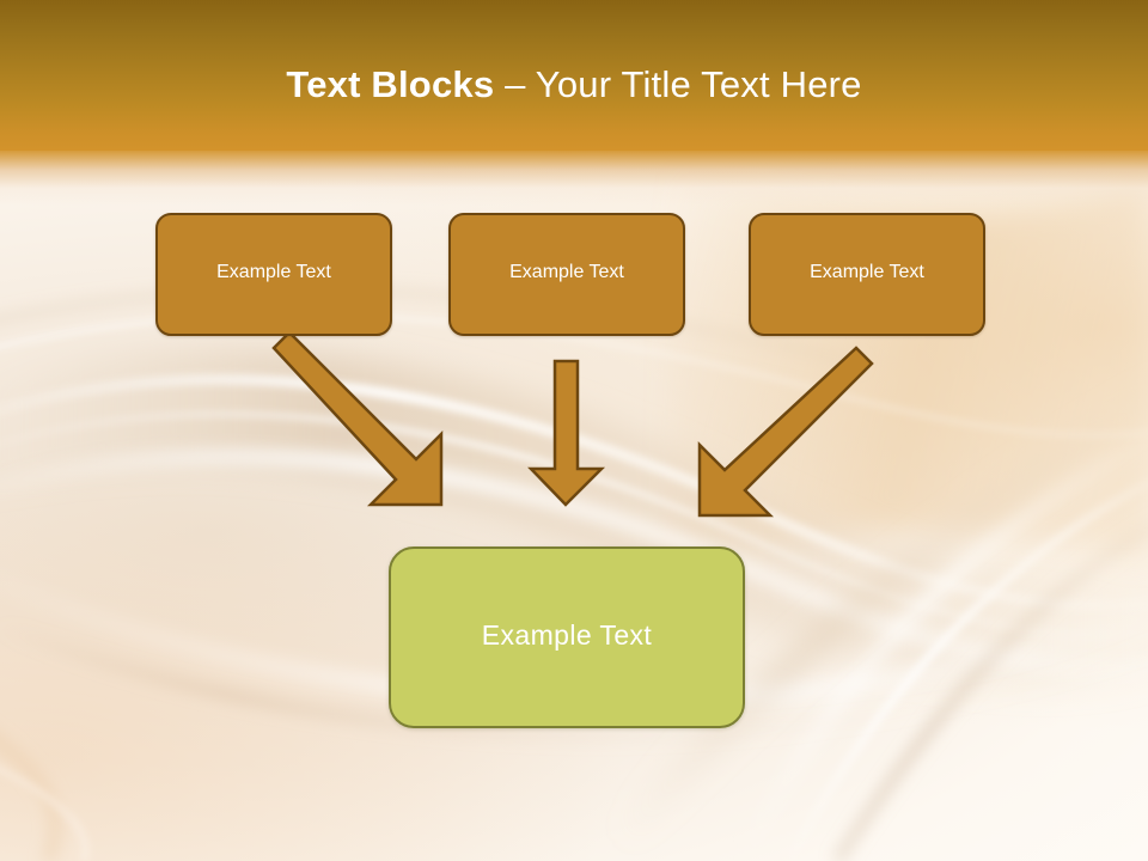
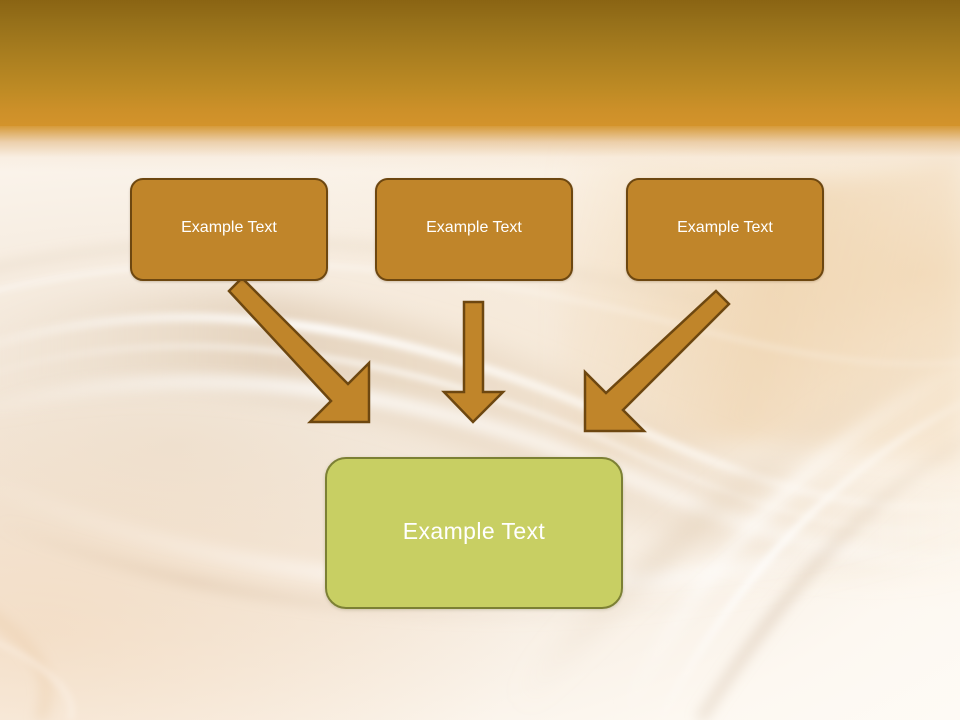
- Text Blocks – Your Title Text Here
  Example Text
  Example Text
  Example Text
  Example Text
